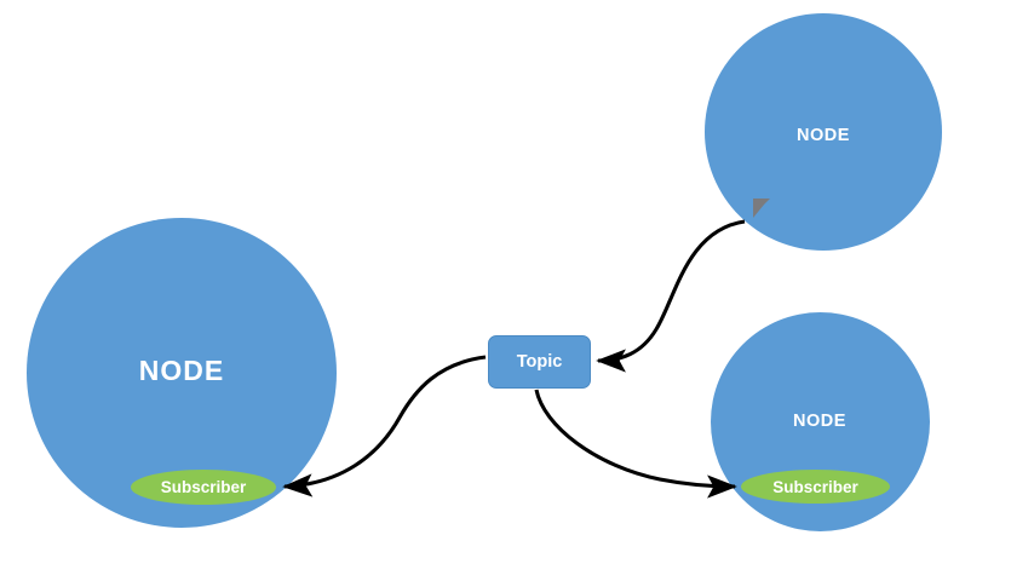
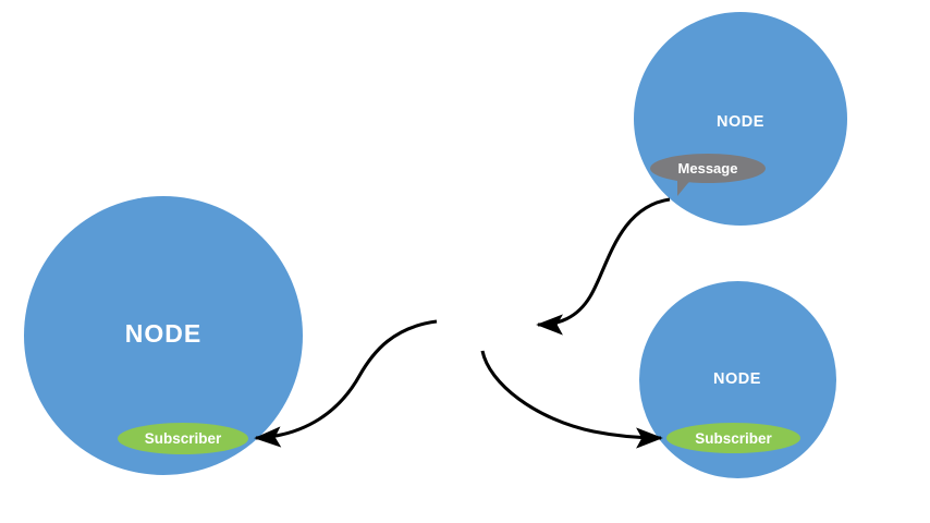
  NODE
  Subscriber
  NODE
+ Message
  NODE
  Subscriber
- Topic
